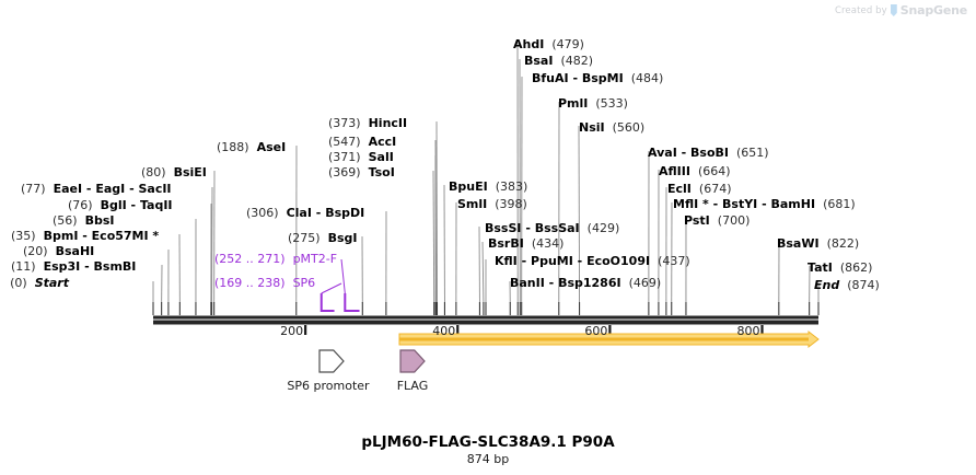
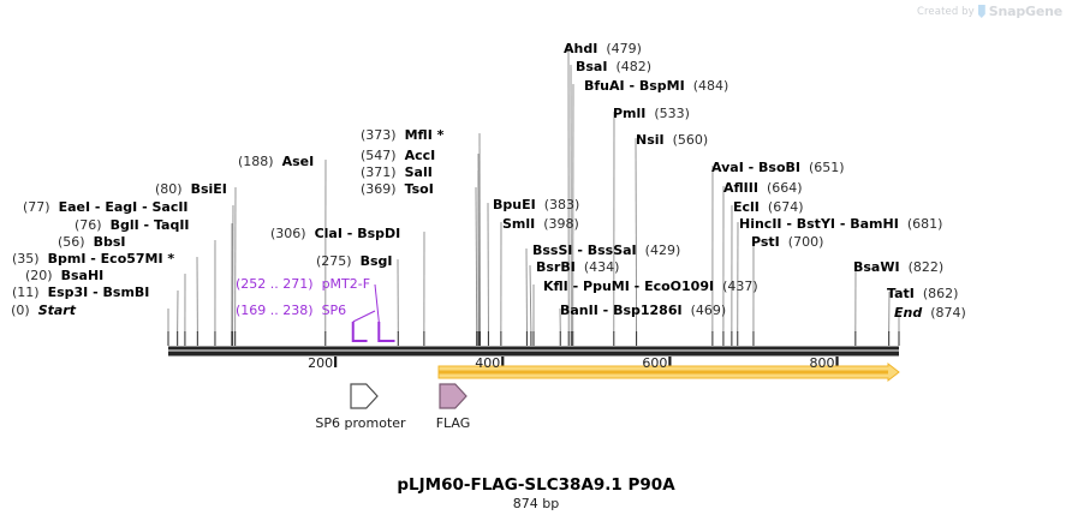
  Created by
  SnapGene
  200
  400
  600
  800
  SP6 promoter
  FLAG
  (0) Start
  (11) Esp3I - BsmBI
  (20) BsaHI
  (35) BpmI - Eco57MI *
  (56) BbsI
  (76) BglI - TaqII
  (77) EaeI - EagI - SacII
  (80) BsiEI
  (188) AseI
  (275) BsgI
  (306) ClaI - BspDI
  (369) TsoI
  (371) SalI
  (547) AccI
- (373) HincII
+ (373) MflI *
  BpuEI (383)
  SmlI (398)
  BssSI - BssSaI (429)
  BsrBI (434)
  KflI - PpuMI - EcoO109I (437)
  BanII - Bsp1286I (469)
  AhdI (479)
  BsaI (482)
  BfuAI - BspMI (484)
  PmlI (533)
  NsiI (560)
  AvaI - BsoBI (651)
  AflIII (664)
  EclI (674)
- MflI * - BstYI - BamHI (681)
+ HincII - BstYI - BamHI (681)
  PstI (700)
  BsaWI (822)
  TatI (862)
  End (874)
  (252 .. 271) pMT2-F
  (169 .. 238) SP6
  pLJM60-FLAG-SLC38A9.1 P90A
  874 bp
